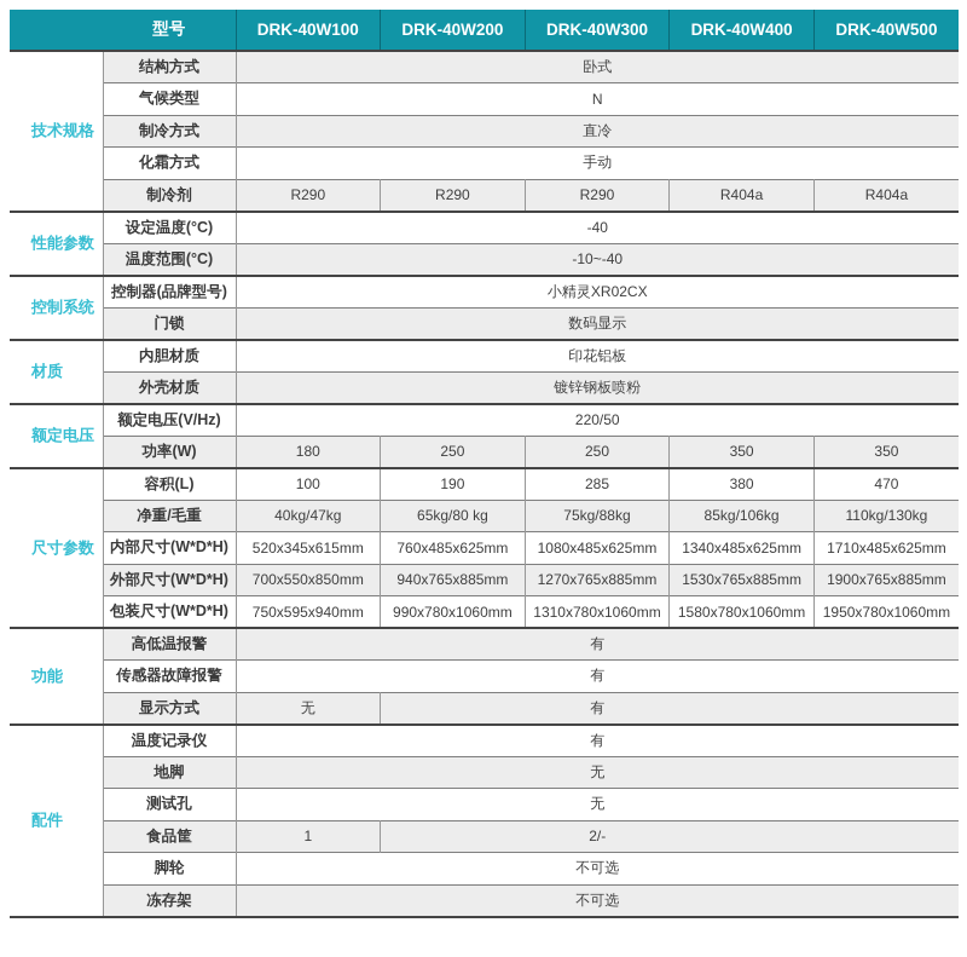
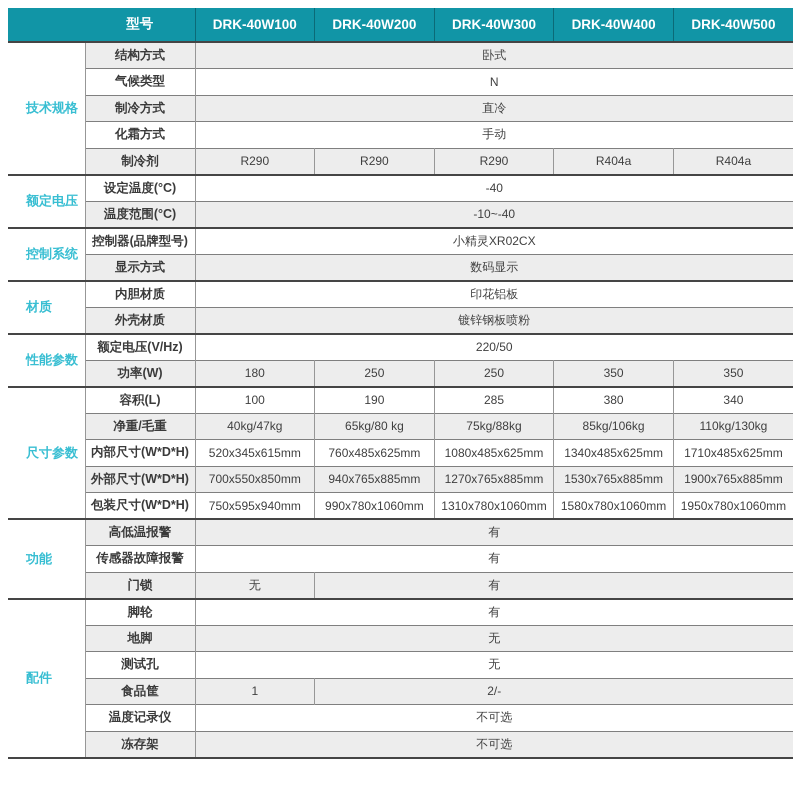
  型号	DRK-40W100	DRK-40W200	DRK-40W300	DRK-40W400	DRK-40W500
  技术规格	结构方式	卧式
  气候类型	N
  制冷方式	直冷
  化霜方式	手动
  制冷剂	R290	R290	R290	R404a	R404a
- 性能参数	设定温度(°C)	-40
+ 额定电压	设定温度(°C)	-40
  温度范围(°C)	-10~-40
  控制系统	控制器(品牌型号)	小精灵XR02CX
- 门锁	数码显示
+ 显示方式	数码显示
  材质	内胆材质	印花铝板
  外壳材质	镀锌钢板喷粉
- 额定电压	额定电压(V/Hz)	220/50
+ 性能参数	额定电压(V/Hz)	220/50
  功率(W)	180	250	250	350	350
- 尺寸参数	容积(L)	100	190	285	380	470
+ 尺寸参数	容积(L)	100	190	285	380	340
  净重/毛重	40kg/47kg	65kg/80 kg	75kg/88kg	85kg/106kg	110kg/130kg
  内部尺寸(W*D*H)	520x345x615mm	760x485x625mm	1080x485x625mm	1340x485x625mm	1710x485x625mm
  外部尺寸(W*D*H)	700x550x850mm	940x765x885mm	1270x765x885mm	1530x765x885mm	1900x765x885mm
  包装尺寸(W*D*H)	750x595x940mm	990x780x1060mm	1310x780x1060mm	1580x780x1060mm	1950x780x1060mm
  功能	高低温报警	有
  传感器故障报警	有
- 显示方式	无	有
+ 门锁	无	有
- 配件	温度记录仪	有
+ 配件	脚轮	有
  地脚	无
  测试孔	无
  食品筐	1	2/-
- 脚轮	不可选
+ 温度记录仪	不可选
  冻存架	不可选
